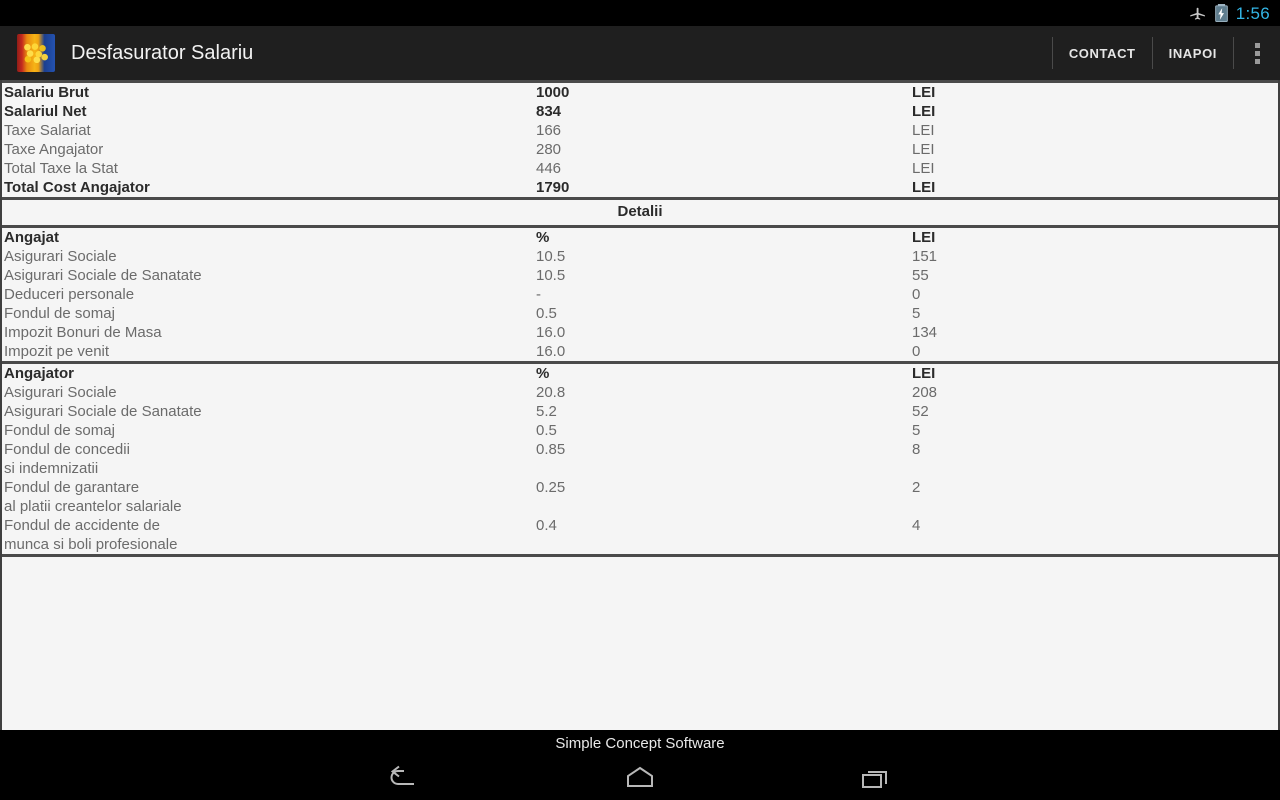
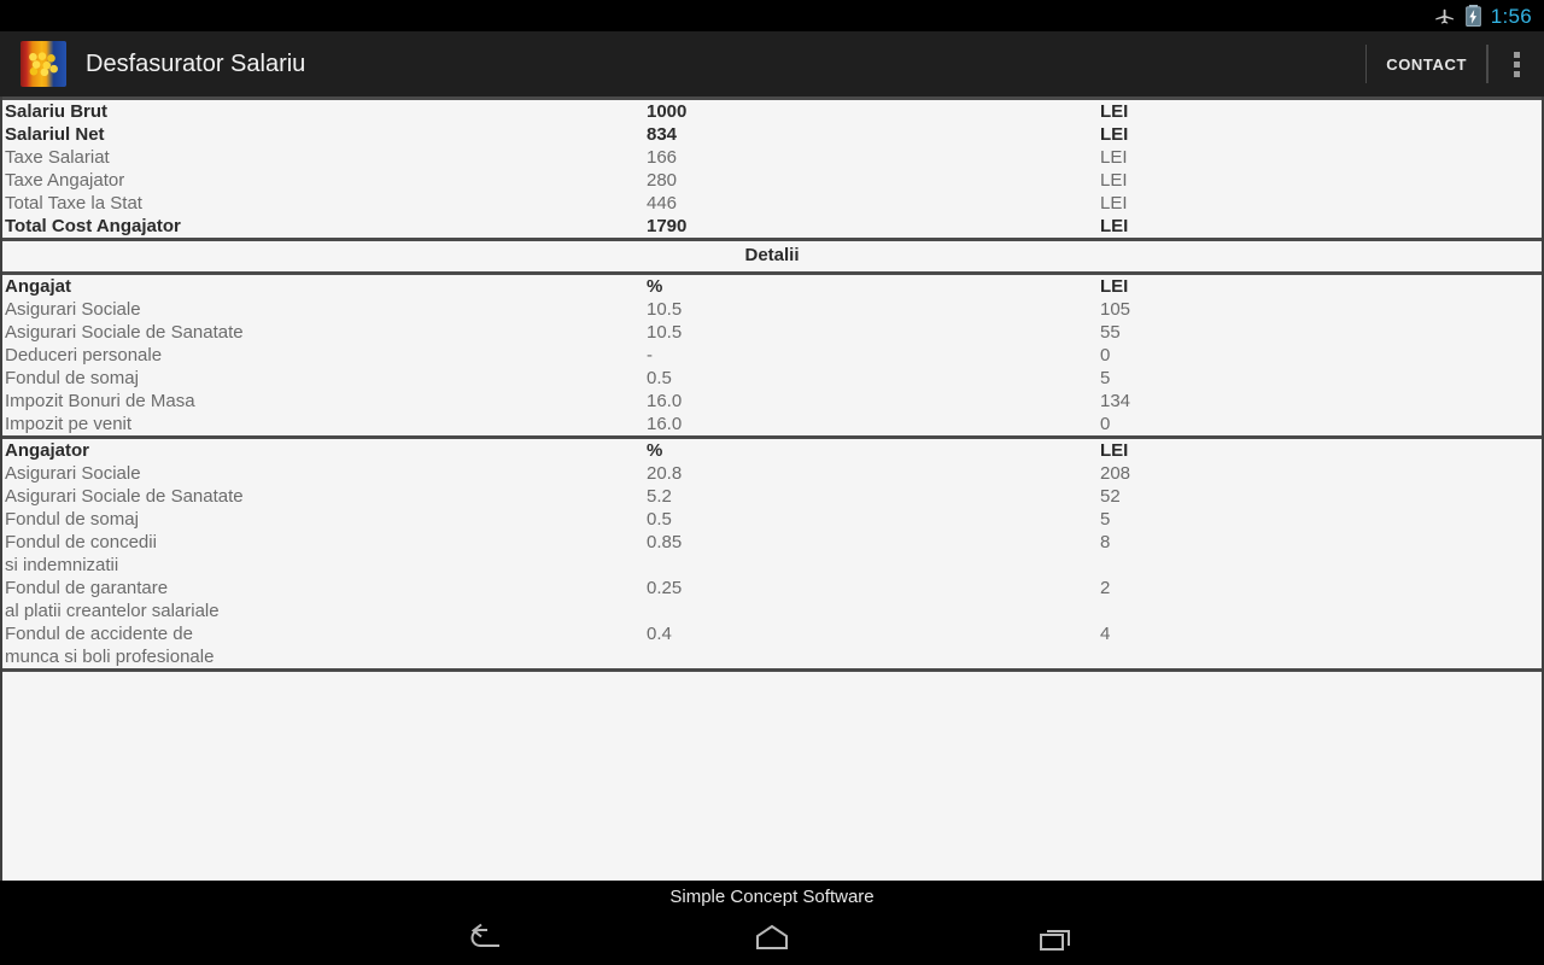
  1:56
  Desfasurator Salariu
  CONTACT
- INAPOI
  Salariu Brut
  1000
  LEI
  Salariul Net
  834
  LEI
  Taxe Salariat
  166
  LEI
  Taxe Angajator
  280
  LEI
  Total Taxe la Stat
  446
  LEI
  Total Cost Angajator
  1790
  LEI
  Detalii
  Angajat
  %
  LEI
  Asigurari Sociale
  10.5
- 151
+ 105
  Asigurari Sociale de Sanatate
  10.5
  55
  Deduceri personale
  -
  0
  Fondul de somaj
  0.5
  5
  Impozit Bonuri de Masa
  16.0
  134
  Impozit pe venit
  16.0
  0
  Angajator
  %
  LEI
  Asigurari Sociale
  20.8
  208
  Asigurari Sociale de Sanatate
  5.2
  52
  Fondul de somaj
  0.5
  5
  Fondul de concedii
  si indemnizatii
  0.85
  8
  Fondul de garantare
  al platii creantelor salariale
  0.25
  2
  Fondul de accidente de
  munca si boli profesionale
  0.4
  4
  Simple Concept Software
